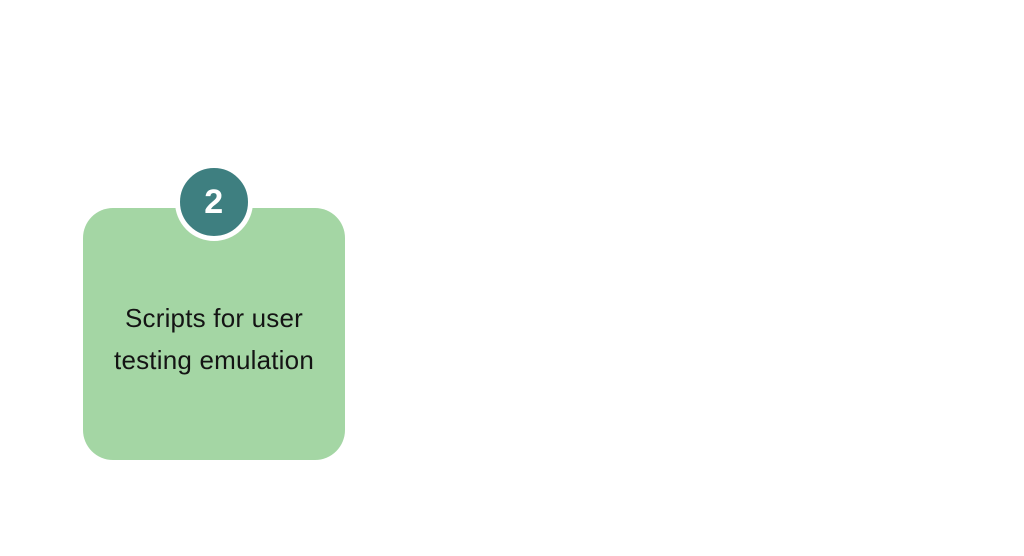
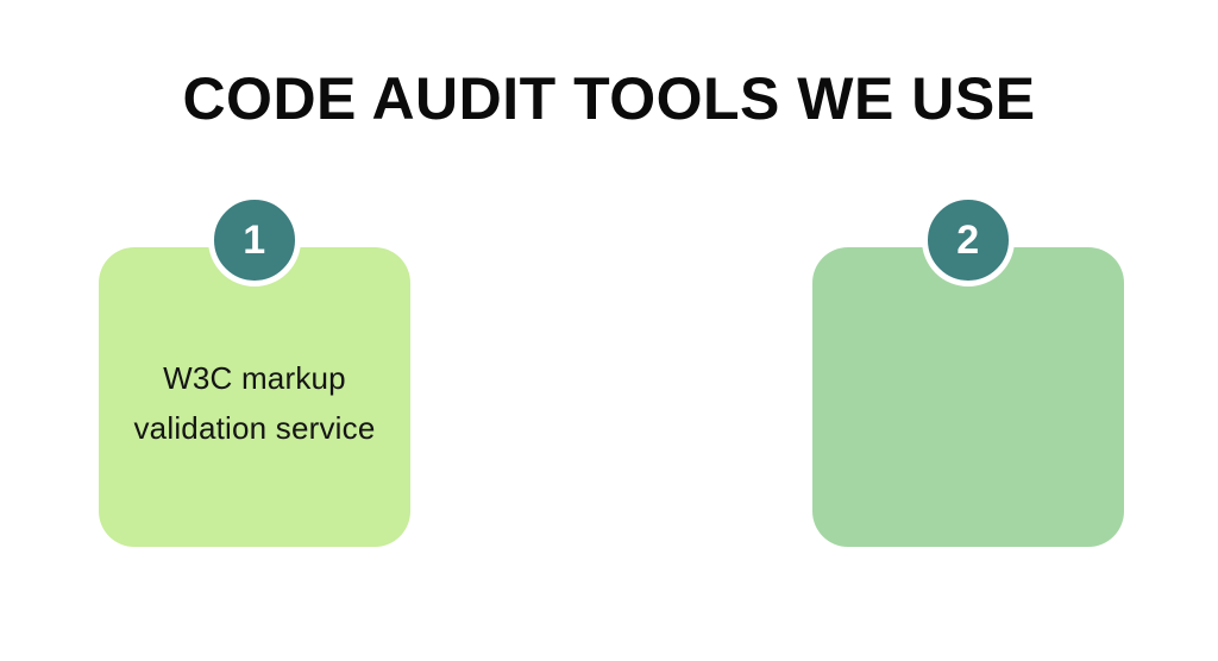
+ CODE AUDIT TOOLS WE USE
+ 1
+ W3C markup validation service
  2
- Scripts for user testing emulation
